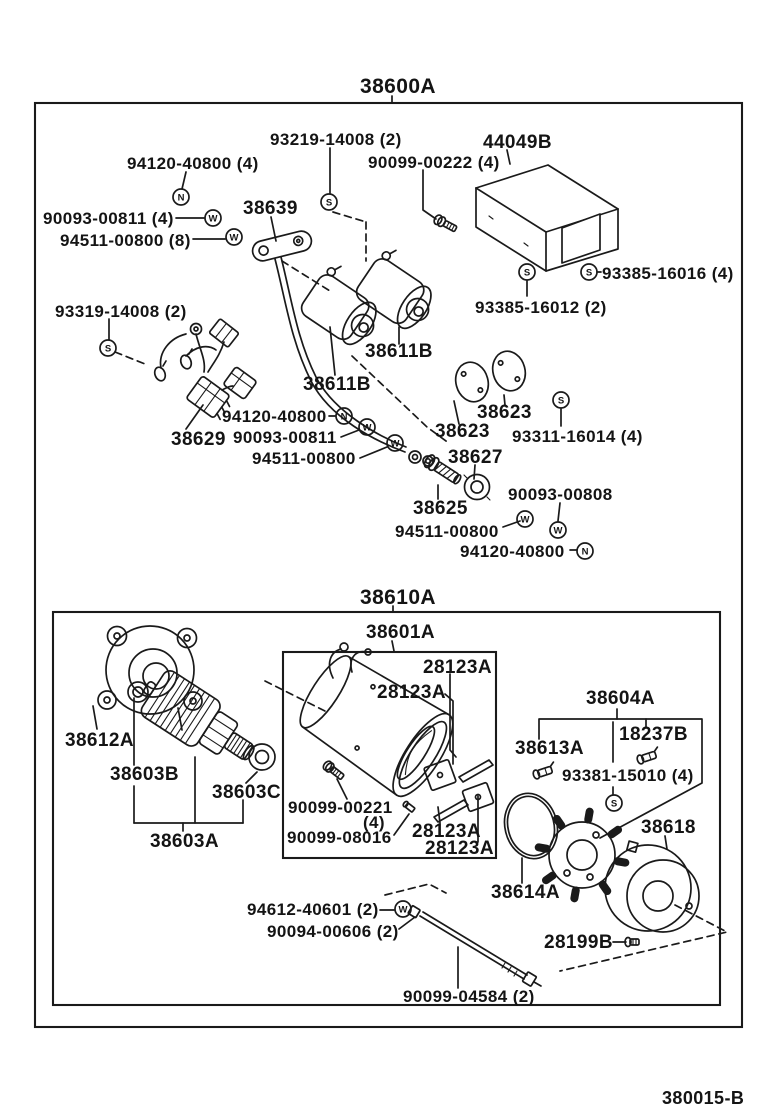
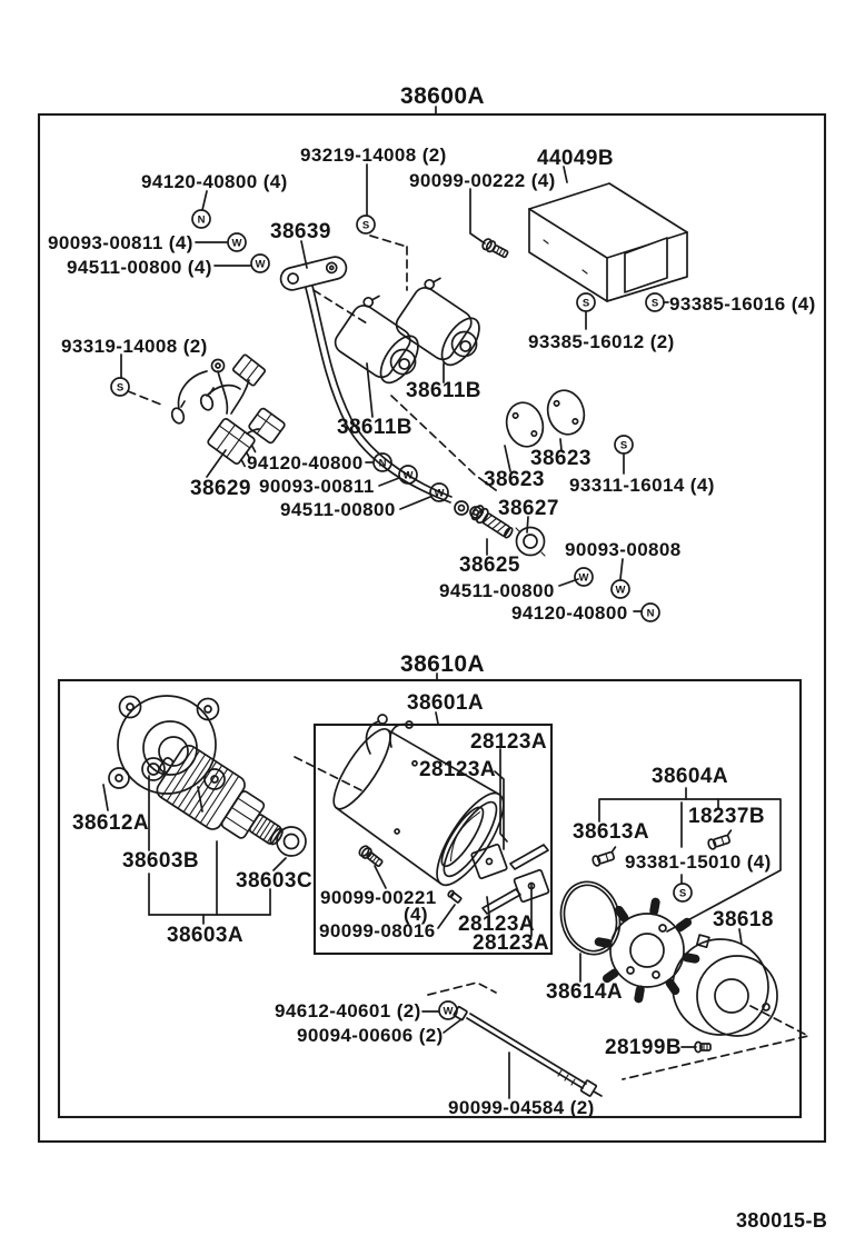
  N
  W
  W
  S
  S
  S
  S
  N
  W
  W
  S
  W
  W
  N
  S
  W
  38600A
  93219-14008 (2)
  94120-40800 (4)
  90093-00811 (4)
- 94511-00800 (8)
+ 94511-00800 (4)
  38639
  90099-00222 (4)
  44049B
  93385-16016 (4)
  93385-16012 (2)
  93319-14008 (2)
  38629
  94120-40800
  90093-00811
  94511-00800
  38611B
  38611B
  38623
  38623
  93311-16014 (4)
  38627
  38625
  90093-00808
  94511-00800
  94120-40800
  38610A
  38601A
  28123A
  28123A
  28123A
  28123A
  38612A
  38603B
  38603C
  38603A
  90099-00221
  (4)
  90099-08016
  38604A
  38613A
  18237B
  93381-15010 (4)
  38618
  38614A
  28199B
  94612-40601 (2)
  90094-00606 (2)
  90099-04584 (2)
  380015-B
